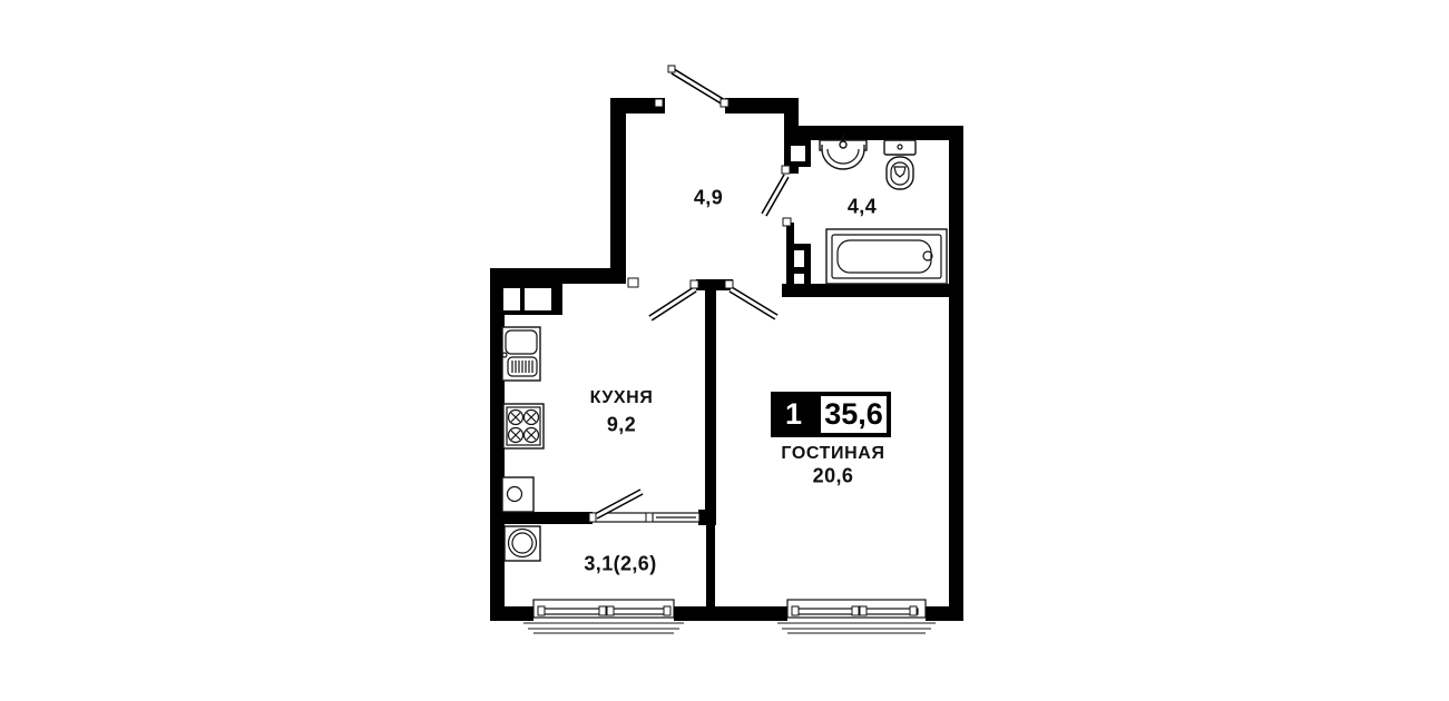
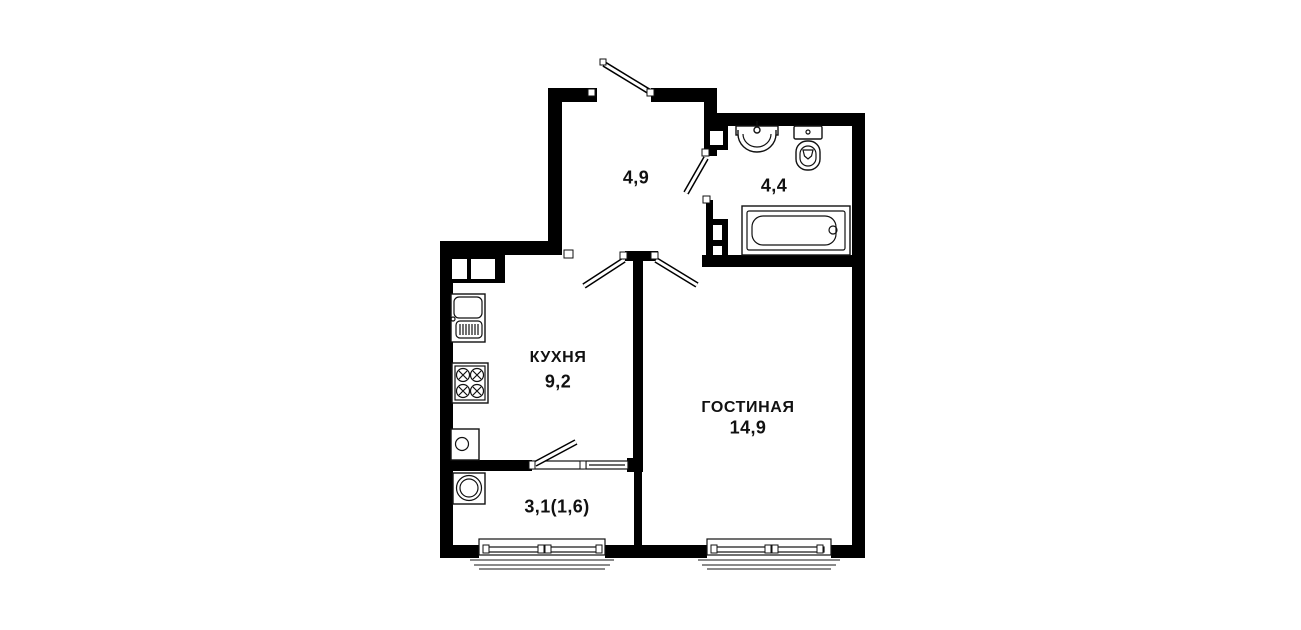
  4,9
  4,4
  КУХНЯ
  9,2
  ГОСТИНАЯ
- 20,6
+ 14,9
- 3,1(2,6)
+ 3,1(1,6)
- 1
- 35,6
